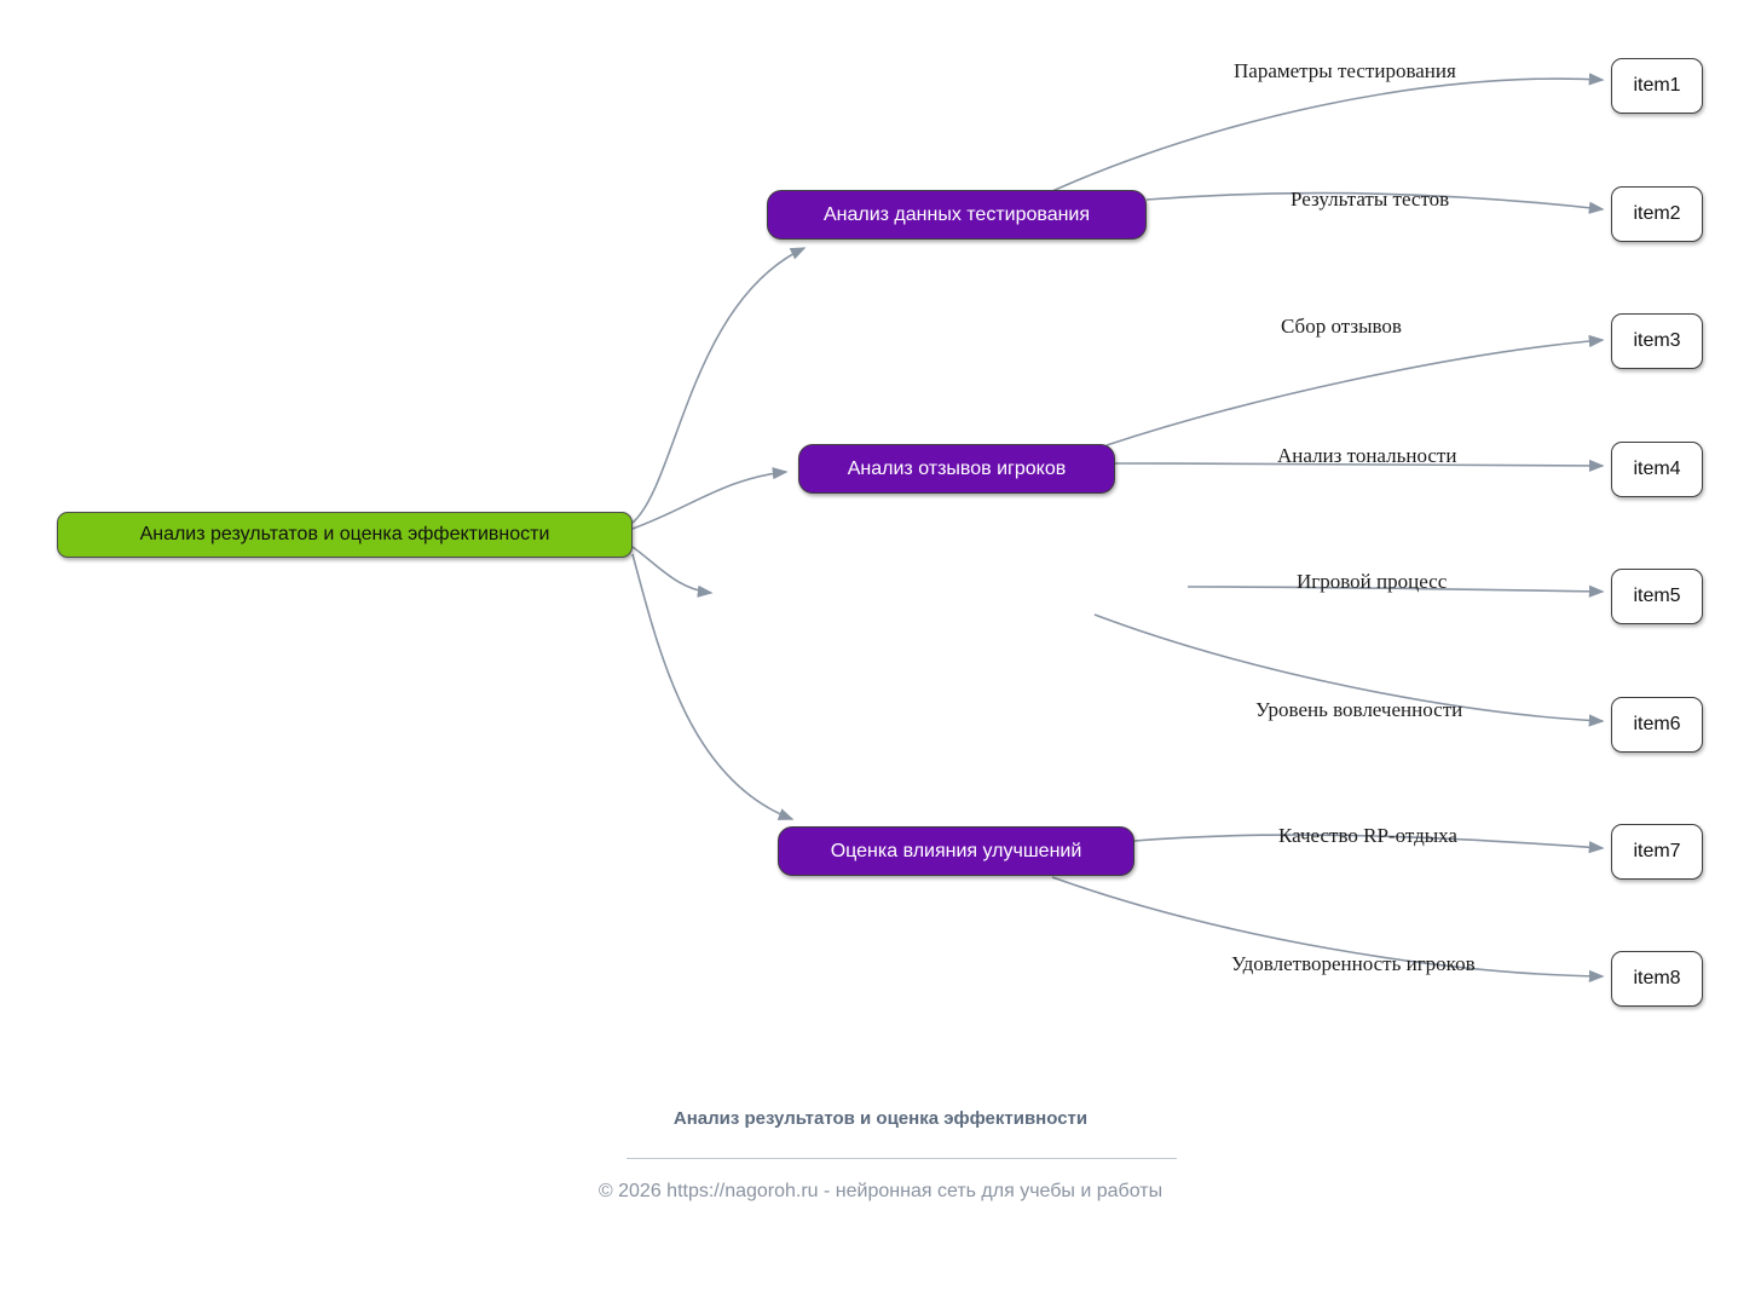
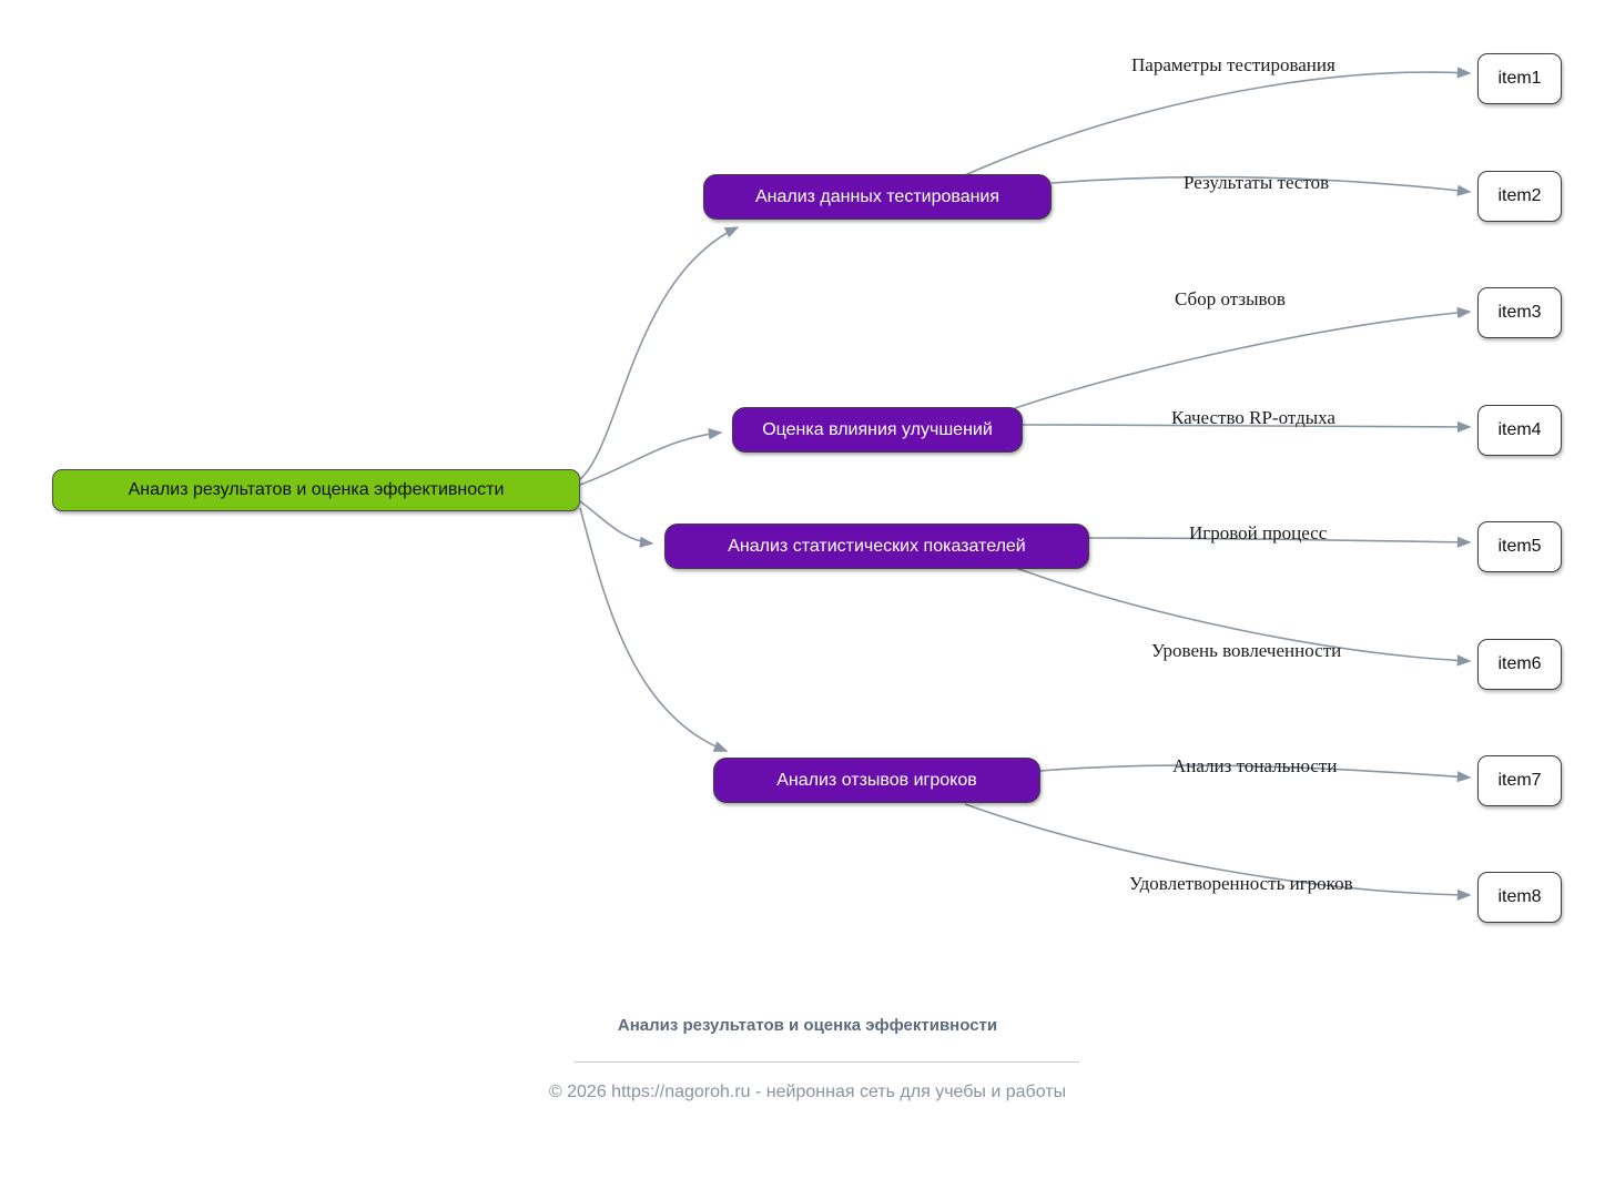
  Анализ результатов и оценка эффективности
  Анализ данных тестирования
- Анализ отзывов игроков
+ Оценка влияния улучшений
+ Анализ статистических показателей
- Оценка влияния улучшений
+ Анализ отзывов игроков
  item1
  item2
  item3
  item4
  item5
  item6
  item7
  item8
  Параметры тестирования
  Результаты тестов
  Сбор отзывов
- Анализ тональности
+ Качество RP-отдыха
  Игровой процесс
  Уровень вовлеченности
- Качество RP-отдыха
+ Анализ тональности
  Удовлетворенность игроков
  Анализ результатов и оценка эффективности
  © 2026 https://nagoroh.ru - нейронная сеть для учебы и работы
